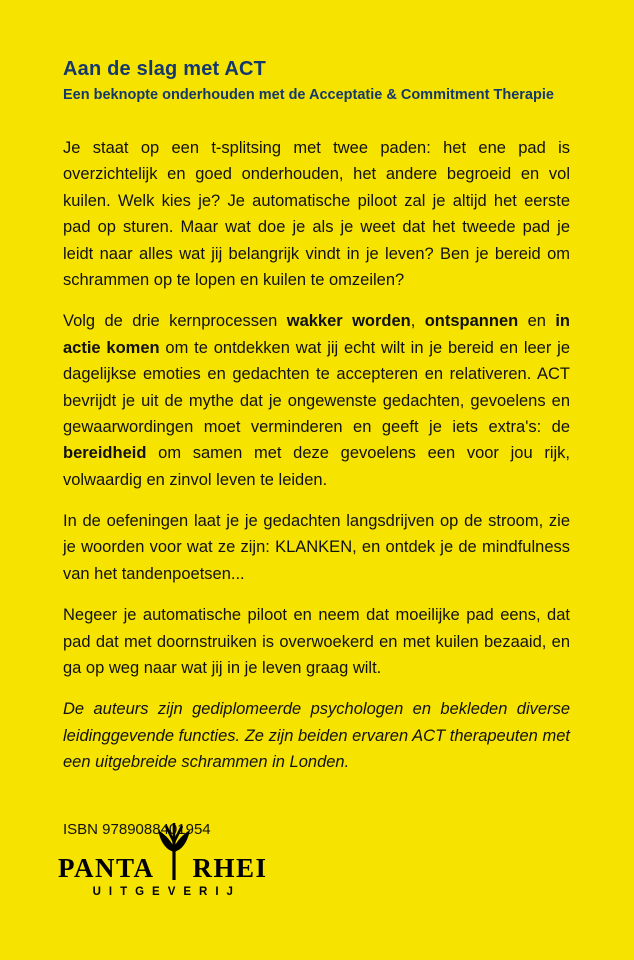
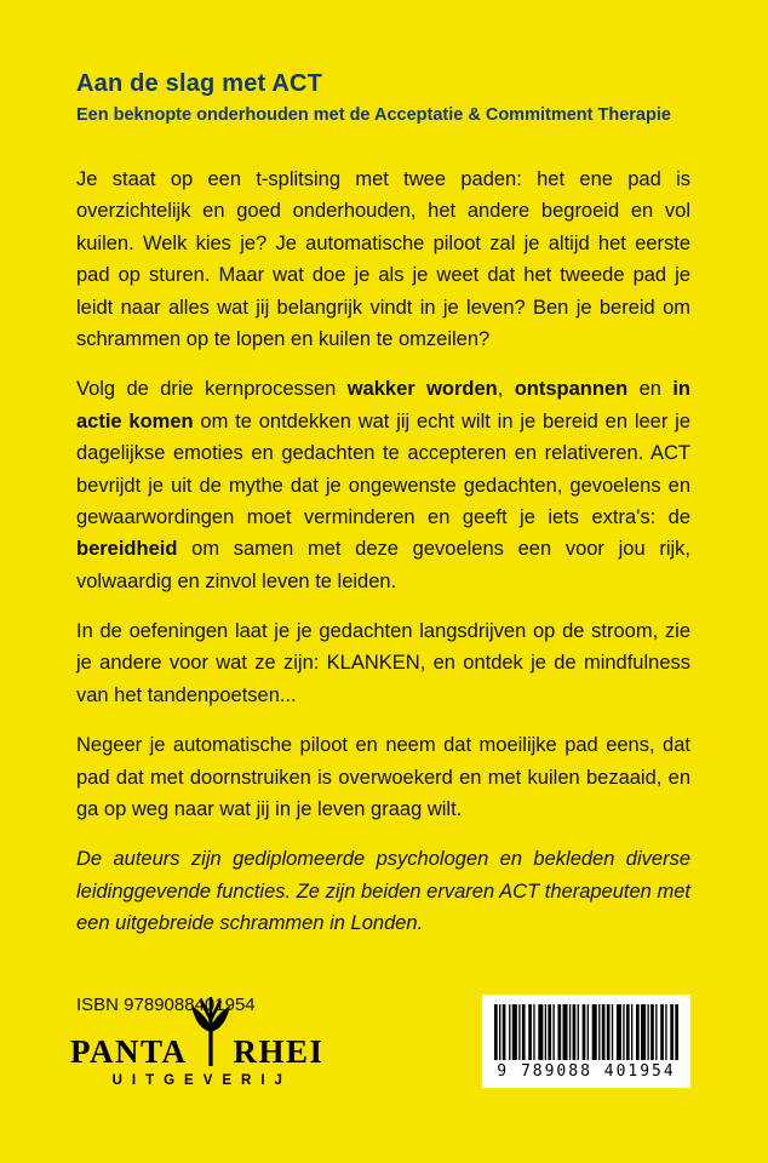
  Aan de slag met ACT
  Een beknopte onderhouden met de Acceptatie & Commitment Therapie
  Je staat op een t-splitsing met twee paden: het ene pad is overzichtelijk en goed onderhouden, het andere begroeid en vol kuilen. Welk kies je? Je automatische piloot zal je altijd het eerste pad op sturen. Maar wat doe je als je weet dat het tweede pad je leidt naar alles wat jij belangrijk vindt in je leven? Ben je bereid om schrammen op te lopen en kuilen te omzeilen?
  Volg de drie kernprocessen wakker worden, ontspannen en in actie komen om te ontdekken wat jij echt wilt in je bereid en leer je dagelijkse emoties en gedachten te accepteren en relativeren. ACT bevrijdt je uit de mythe dat je ongewenste gedachten, gevoelens en gewaarwordingen moet verminderen en geeft je iets extra's: de bereidheid om samen met deze gevoelens een voor jou rijk, volwaardig en zinvol leven te leiden.
- In de oefeningen laat je je gedachten langsdrijven op de stroom, zie je woorden voor wat ze zijn: KLANKEN, en ontdek je de mindfulness van het tandenpoetsen...
+ In de oefeningen laat je je gedachten langsdrijven op de stroom, zie je andere voor wat ze zijn: KLANKEN, en ontdek je de mindfulness van het tandenpoetsen...
  Negeer je automatische piloot en neem dat moeilijke pad eens, dat pad dat met doornstruiken is overwoekerd en met kuilen bezaaid, en ga op weg naar wat jij in je leven graag wilt.
  De auteurs zijn gediplomeerde psychologen en bekleden diverse leidinggevende functies. Ze zijn beiden ervaren ACT therapeuten met een uitgebreide schrammen in Londen.
  ISBN 978908841954
  PANTA
  RHEI
  UITGEVERIJ
+ 9 789088 401954
